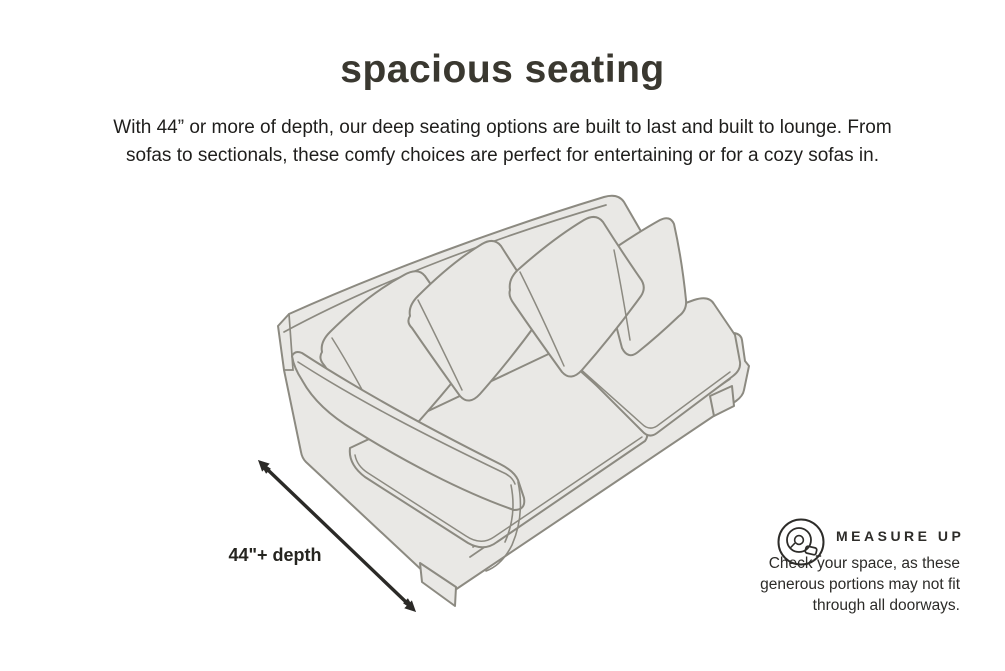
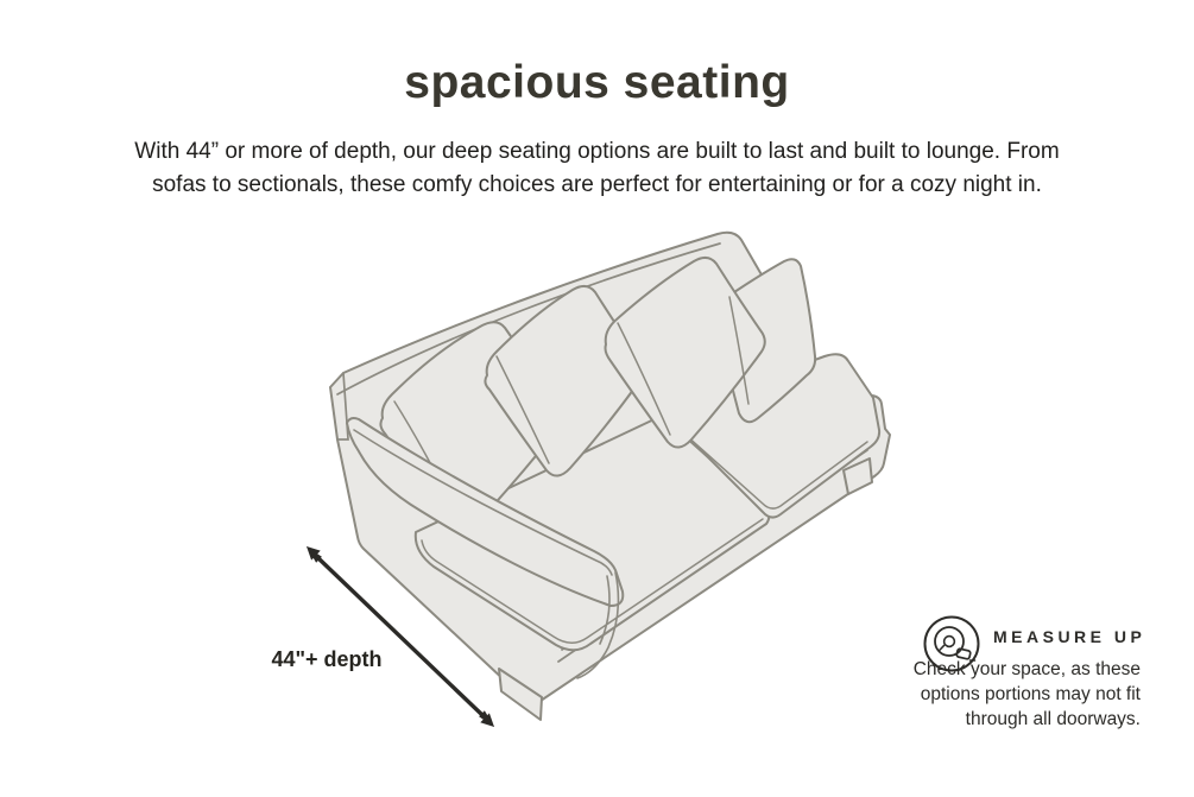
  spacious seating
  With 44” or more of depth, our deep seating options are built to last and built to lounge. From
- sofas to sectionals, these comfy choices are perfect for entertaining or for a cozy sofas in.
+ sofas to sectionals, these comfy choices are perfect for entertaining or for a cozy night in.
  44"+ depth
  MEASURE UP
  Check your space, as these
- generous portions may not fit
+ options portions may not fit
  through all doorways.
